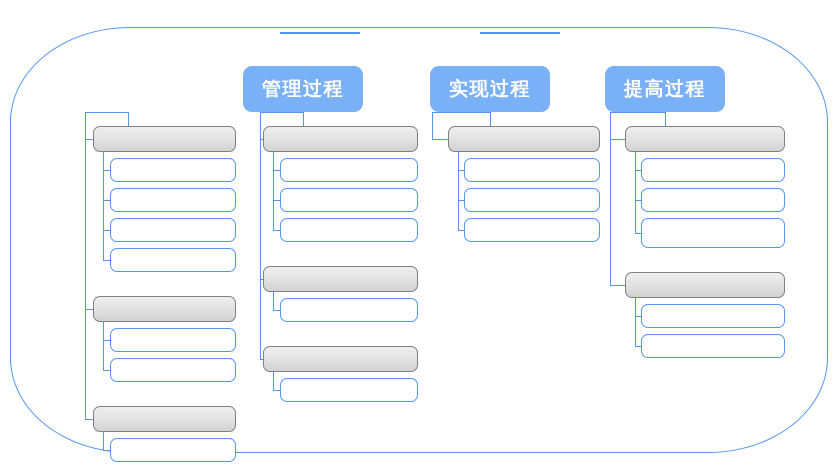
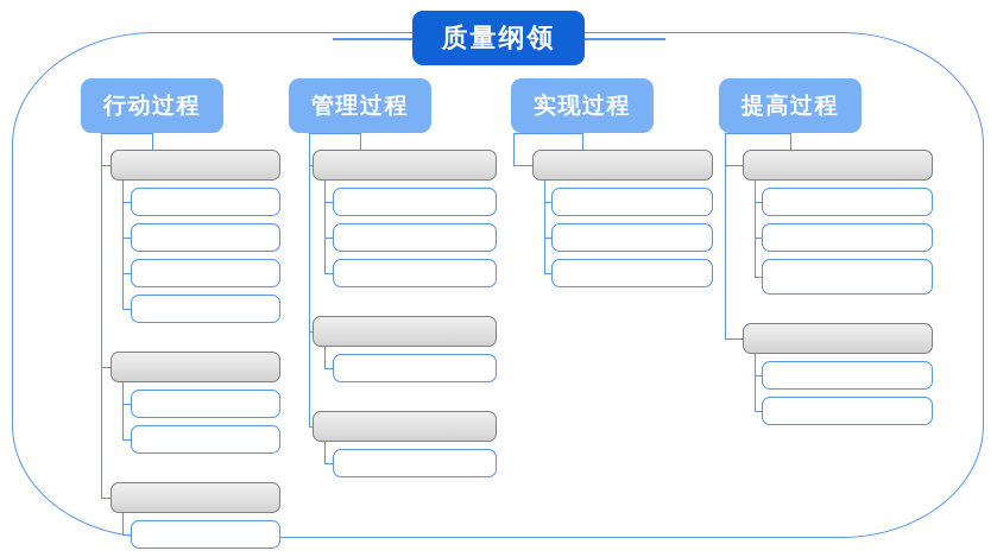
+ 质量纲领
+ 行动过程
  管理过程
  实现过程
  提高过程
